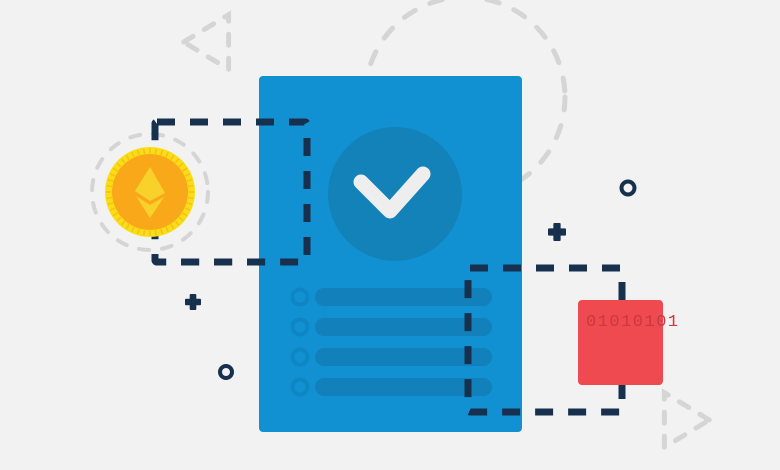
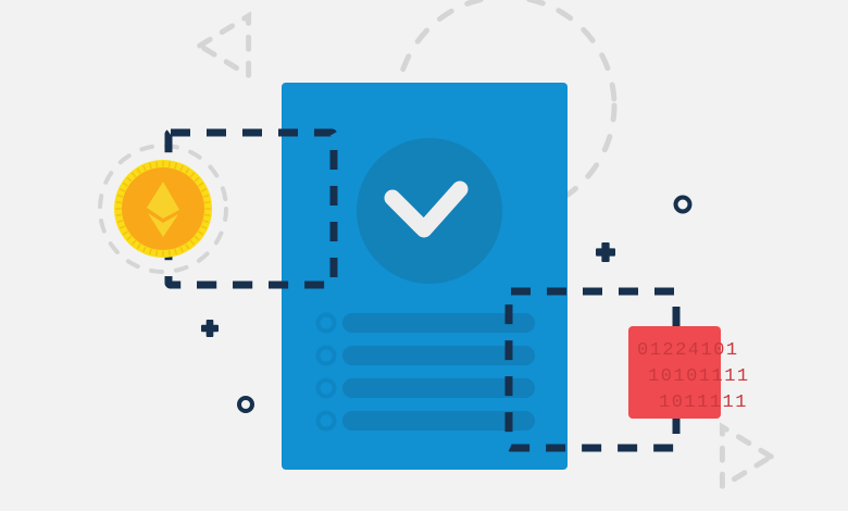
- 01010101
+ 01224101
+ 10101111
+ 1011111
